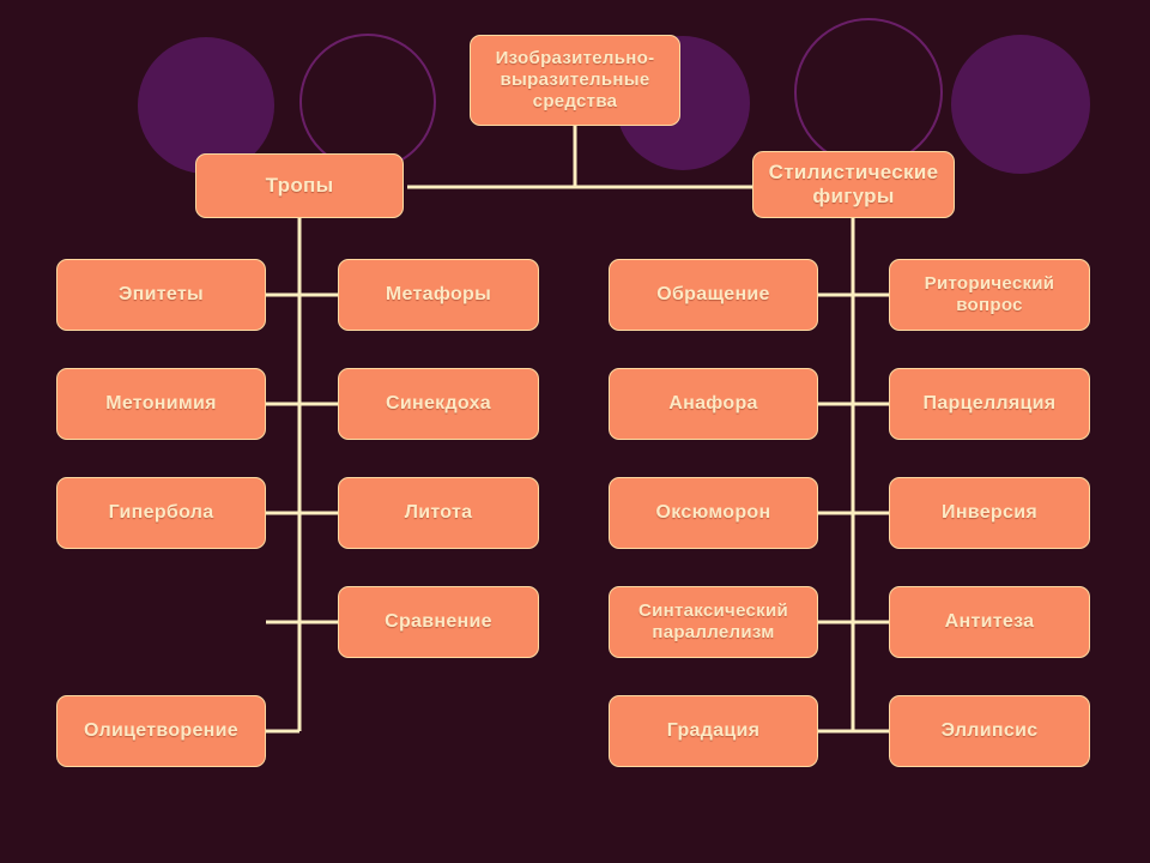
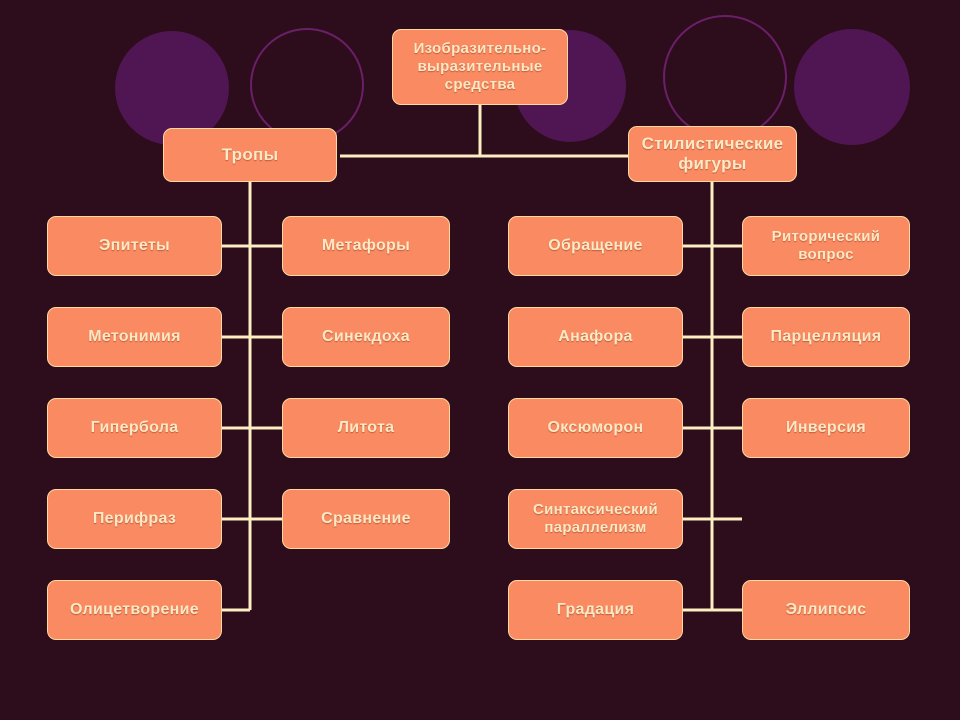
  Изобразительно-
  выразительные
  средства
  Тропы
  Стилистические
  фигуры
  Эпитеты
  Метонимия
  Гипербола
+ Перифраз
  Олицетворение
  Метафоры
  Синекдоха
  Литота
  Сравнение
  Обращение
  Анафора
  Оксюморон
  Синтаксический
  параллелизм
  Градация
  Риторический
  вопрос
  Парцелляция
  Инверсия
- Антитеза
  Эллипсис
